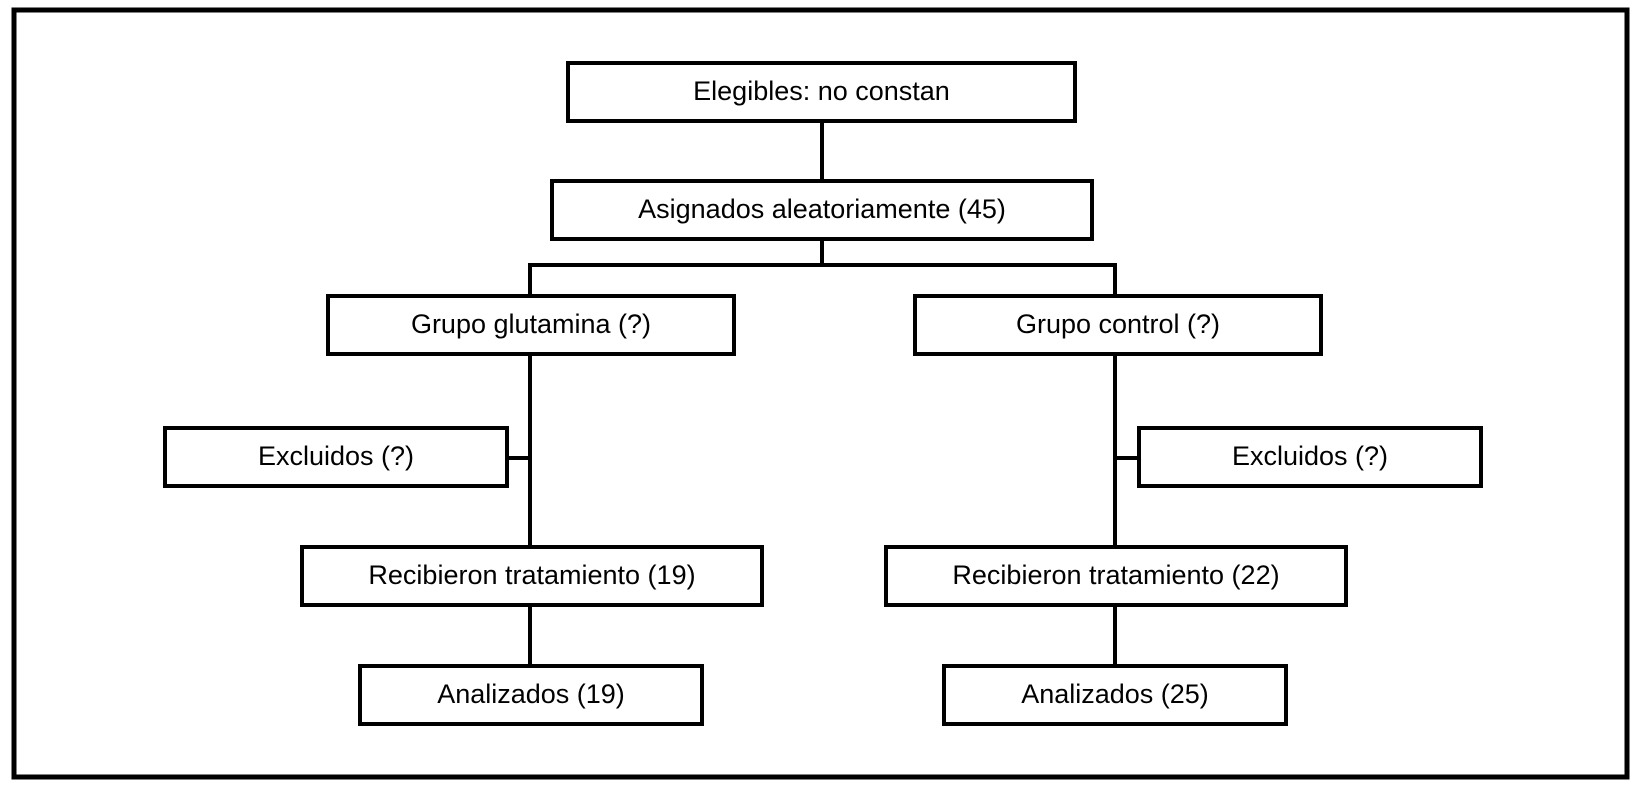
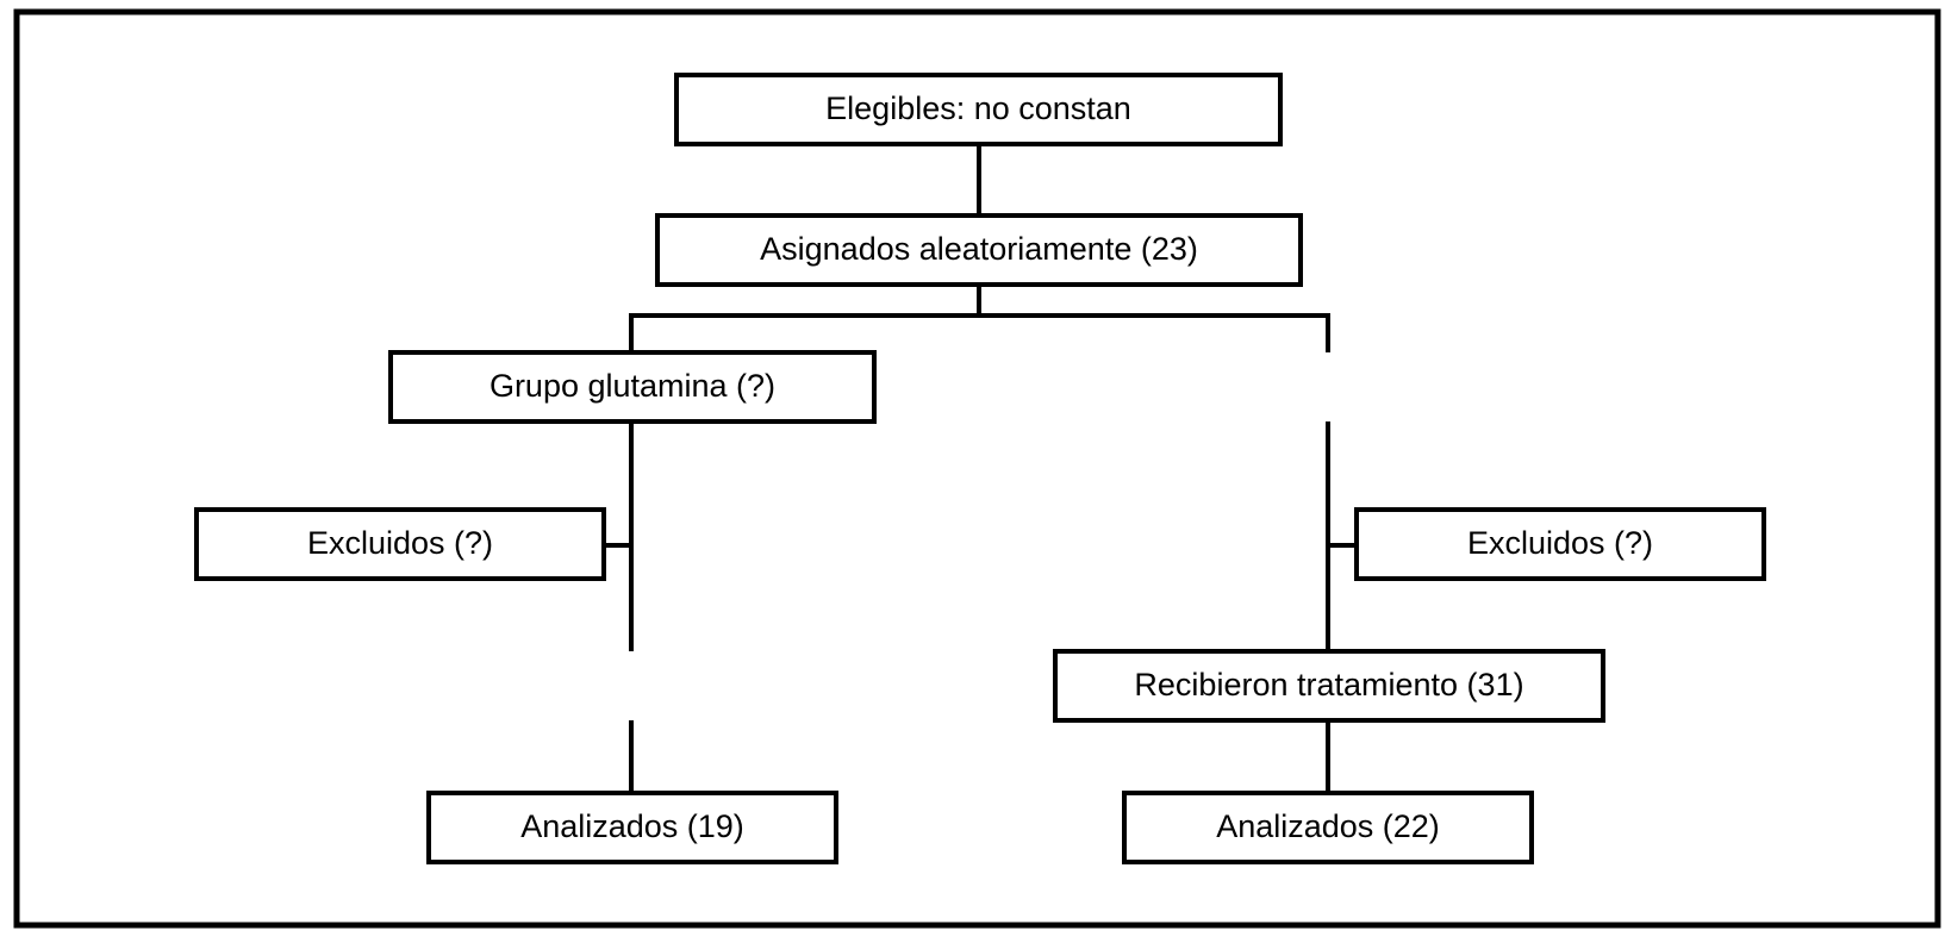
  Elegibles: no constan
- Asignados aleatoriamente (45)
+ Asignados aleatoriamente (23)
  Grupo glutamina (?)
- Grupo control (?)
  Excluidos (?)
  Excluidos (?)
- Recibieron tratamiento (19)
- Recibieron tratamiento (22)
+ Recibieron tratamiento (31)
  Analizados (19)
- Analizados (25)
+ Analizados (22)
